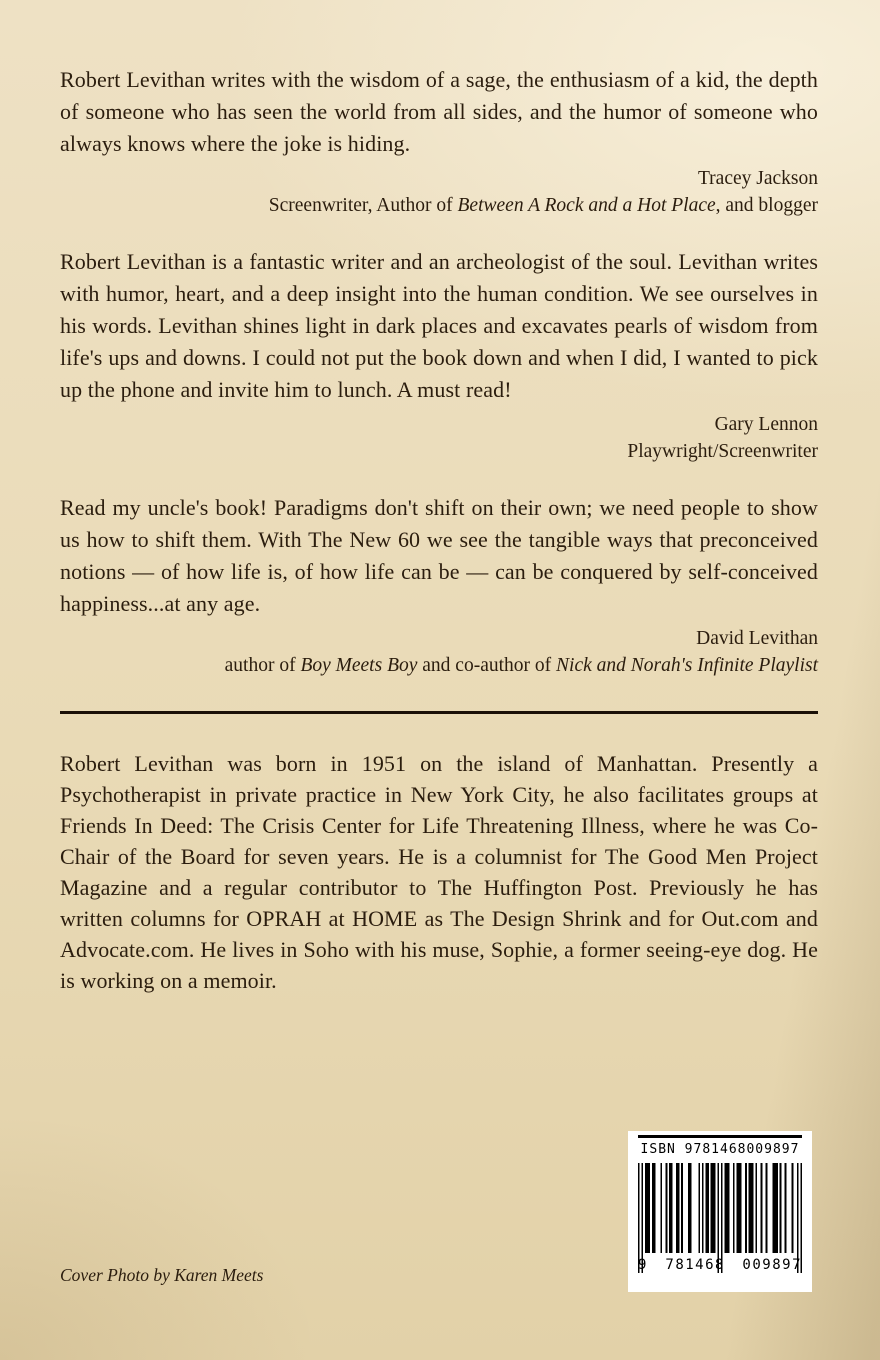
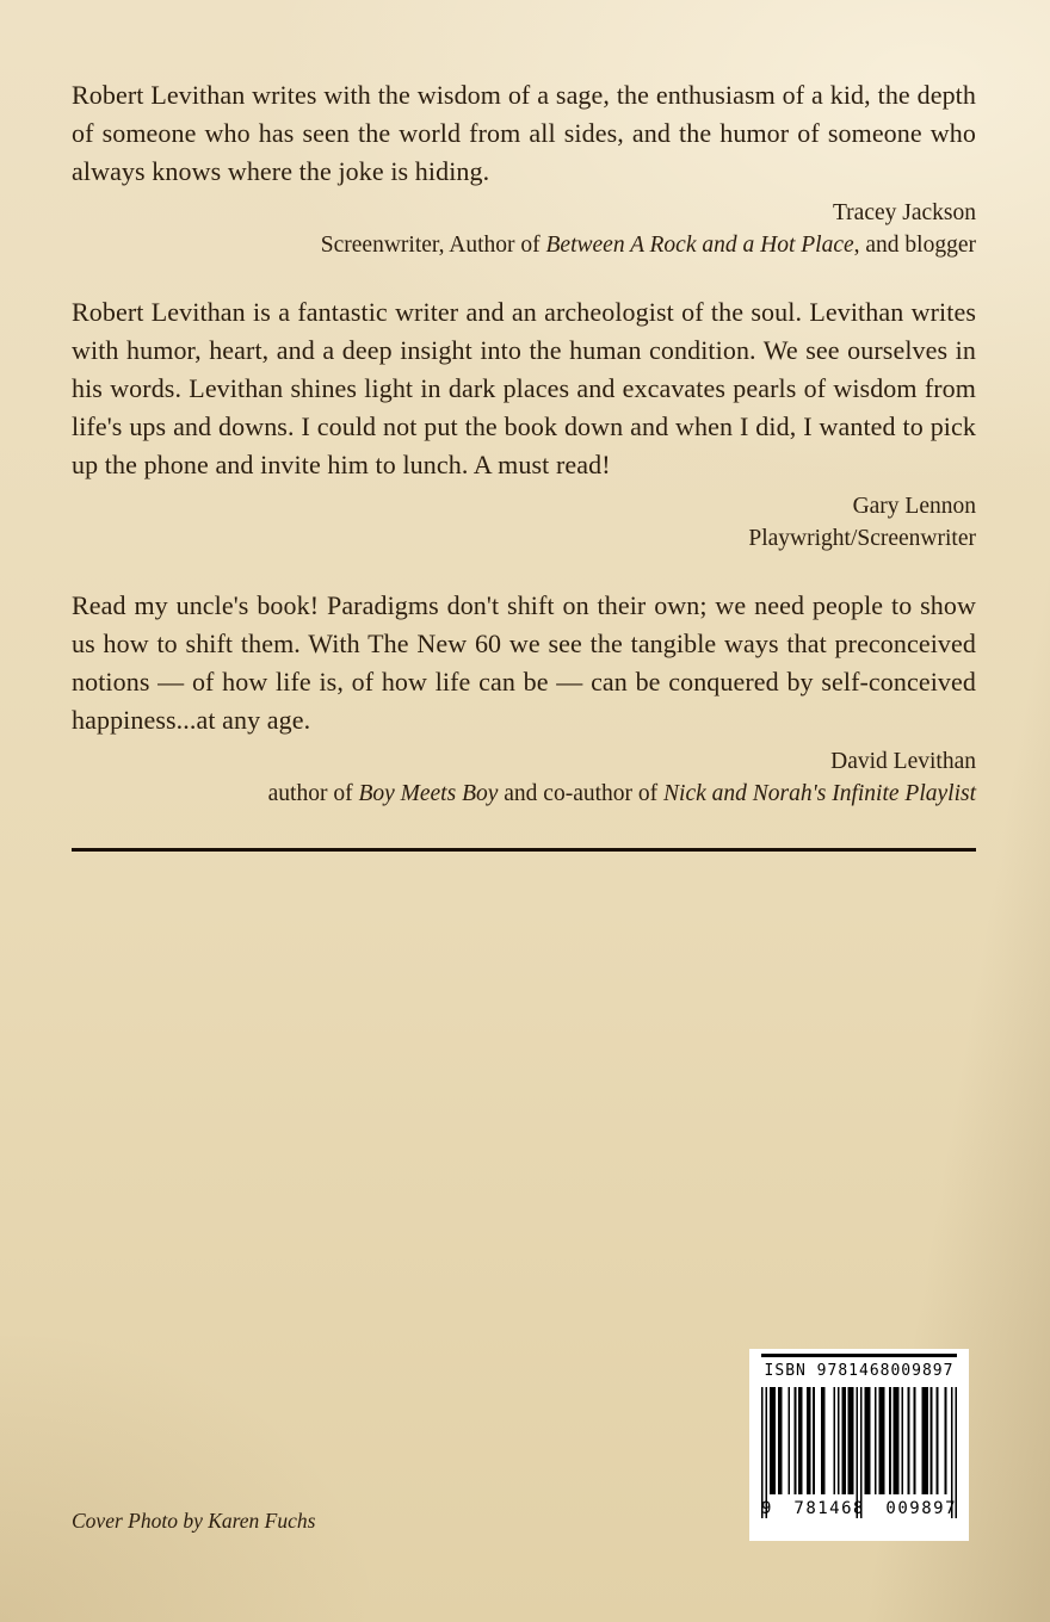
  Robert Levithan writes with the wisdom of a sage, the enthusiasm of a kid, the depth of someone who has seen the world from all sides, and the humor of someone who always knows where the joke is hiding.
  Tracey Jackson
  Screenwriter, Author of Between A Rock and a Hot Place, and blogger
  Robert Levithan is a fantastic writer and an archeologist of the soul. Levithan writes with humor, heart, and a deep insight into the human condition. We see ourselves in his words. Levithan shines light in dark places and excavates pearls of wisdom from life's ups and downs. I could not put the book down and when I did, I wanted to pick up the phone and invite him to lunch. A must read!
  Gary Lennon
  Playwright/Screenwriter
  Read my uncle's book! Paradigms don't shift on their own; we need people to show us how to shift them. With The New 60 we see the tangible ways that preconceived notions — of how life is, of how life can be — can be conquered by self-conceived happiness...at any age.
  David Levithan
  author of Boy Meets Boy and co-author of Nick and Norah's Infinite Playlist
- Robert Levithan was born in 1951 on the island of Manhattan. Presently a Psychotherapist in private practice in New York City, he also facilitates groups at Friends In Deed: The Crisis Center for Life Threatening Illness, where he was Co-Chair of the Board for seven years. He is a columnist for The Good Men Project Magazine and a regular contributor to The Huffington Post. Previously he has written columns for OPRAH at HOME as The Design Shrink and for Out.com and Advocate.com. He lives in Soho with his muse, Sophie, a former seeing-eye dog. He is working on a memoir.
  ISBN 9781468009897
  9
  781468
  009897
- Cover Photo by Karen Meets
+ Cover Photo by Karen Fuchs
